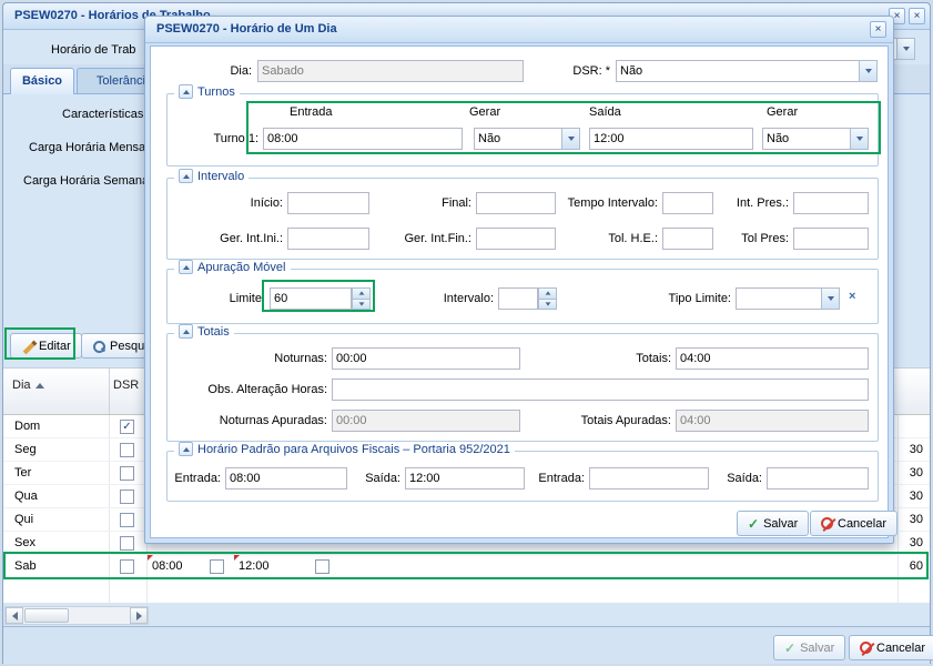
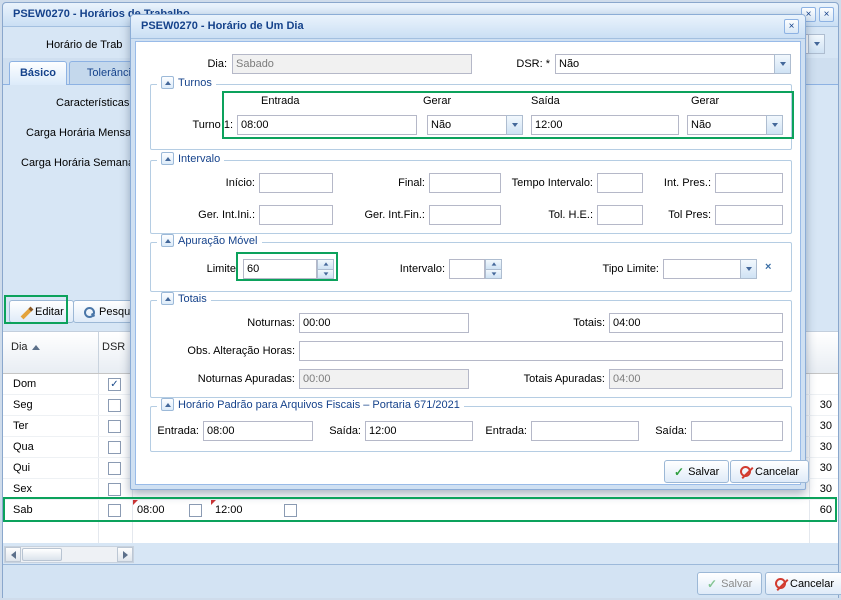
  ×
  ×
  Horário de Trab
  Básico
  Tolerânc
  Características
  Carga Horária Mensa
  Carga Horária Seman
  Editar
  Dia
  DSR
  Dom
  ✓
  Seg
  30
  Ter
  30
  Qua
  30
  Qui
  30
  Sex
  30
  Sab
  08:00
  12:00
  60
  ✓
  Salvar
  Cancelar
  PSEW0270 - Horário de Um Dia
  ×
  Dia:
  Sabado
  DSR: *
  Não
  Turnos
  Entrada
  Gerar
  Saída
  Gerar
  Turno 1:
  08:00
  Não
  12:00
  Não
  Intervalo
  Início:
  Final:
  Tempo Intervalo:
  Int. Pres.:
  Ger. Int.Ini.:
  Ger. Int.Fin.:
  Tol. H.E.:
  Tol Pres:
  Apuração Móvel
  Limite:
  60
  Intervalo:
  Tipo Limite:
  ×
  Totais
  Noturnas:
  00:00
  Totais:
  04:00
  Obs. Alteração Horas:
  Noturnas Apuradas:
  00:00
  Totais Apuradas:
  04:00
- Horário Padrão para Arquivos Fiscais – Portaria 952/2021
+ Horário Padrão para Arquivos Fiscais – Portaria 671/2021
  Entrada:
  08:00
  Saída:
  12:00
  Entrada:
  Saída:
  ✓
  Salvar
  Cancelar
